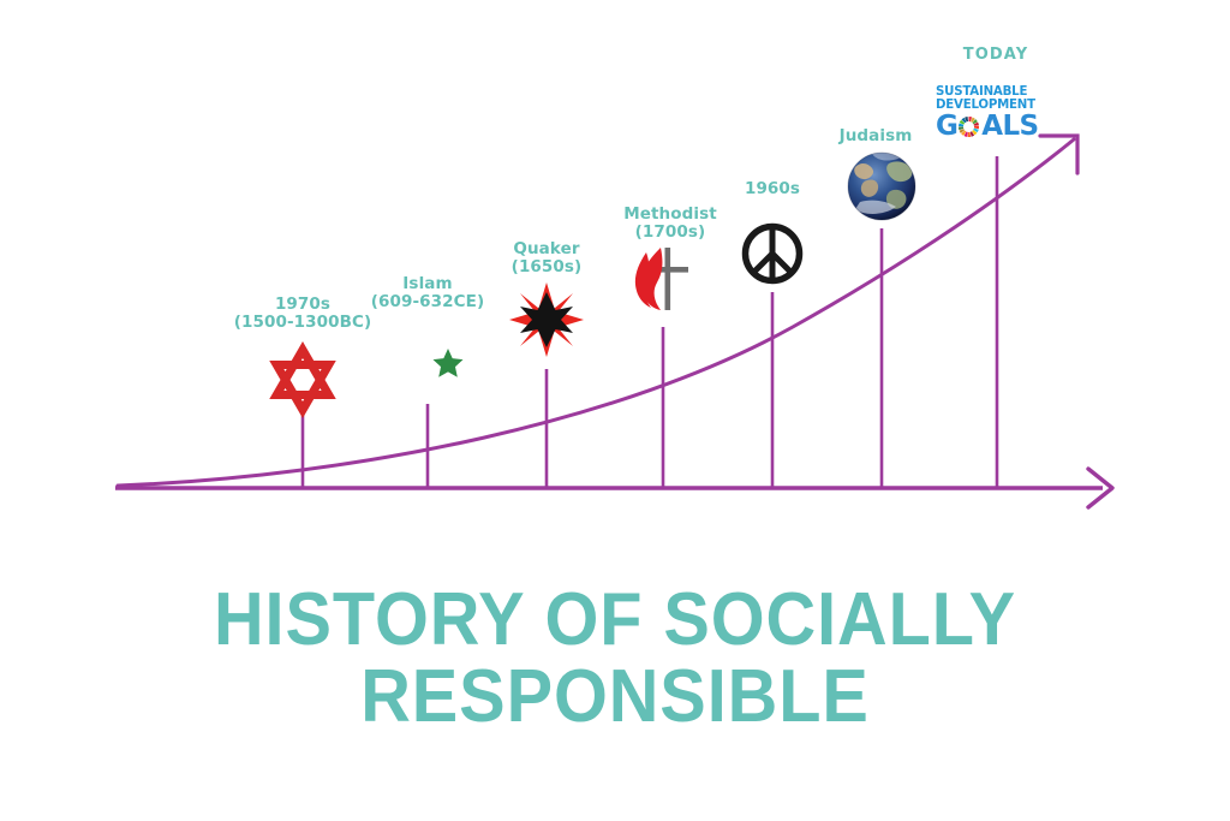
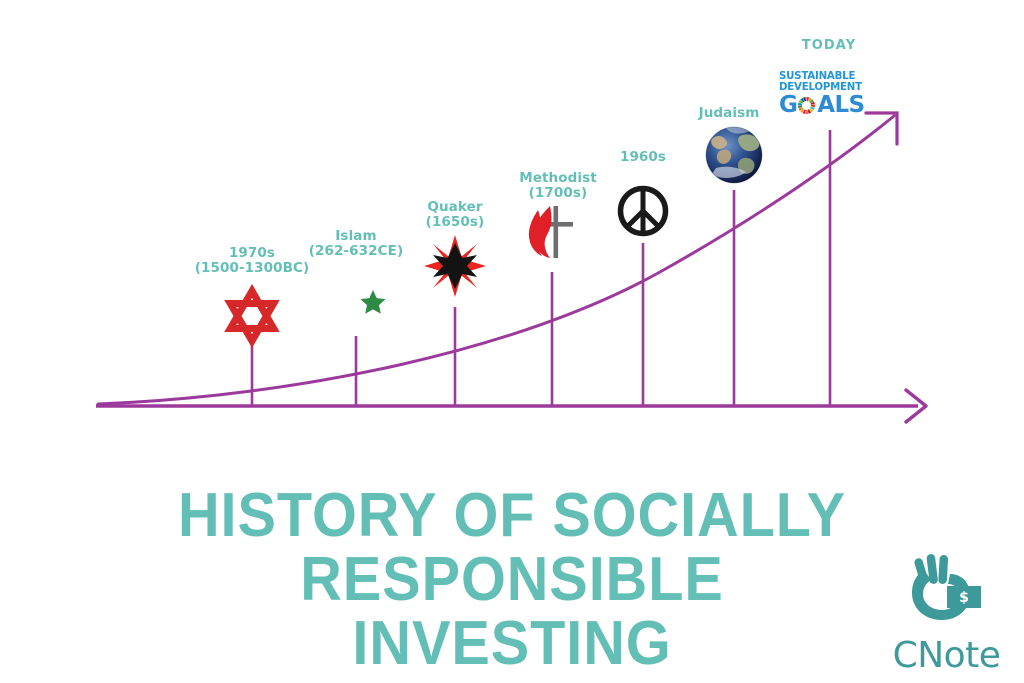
  1970s
  (1500-1300BC)
  Islam
- (609-632CE)
+ (262-632CE)
  Quaker
  (1650s)
  Methodist
  (1700s)
  1960s
  Judaism
  TODAY
  SUSTAINABLE
  DEVELOPMENT
  G
  ALS
  HISTORY OF SOCIALLY
  RESPONSIBLE
+ INVESTING
+ $
+ CNote
